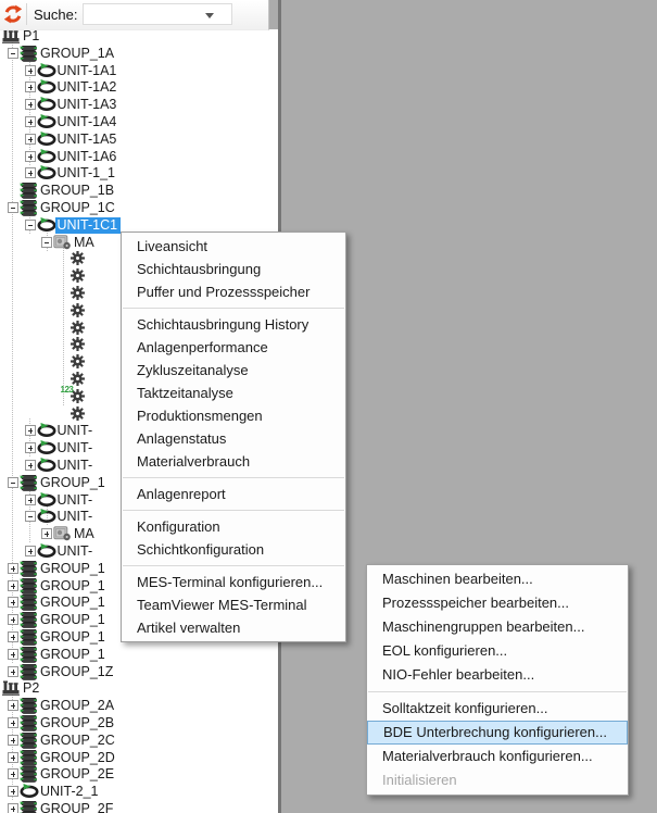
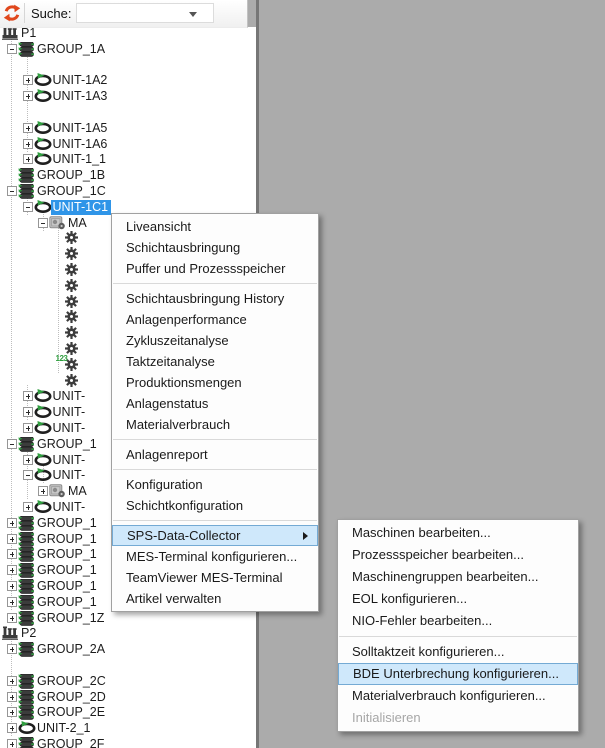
  P1
  GROUP_1A
- UNIT-1A1
  UNIT-1A2
  UNIT-1A3
- UNIT-1A4
  UNIT-1A5
  UNIT-1A6
  UNIT-1_1
  GROUP_1B
  GROUP_1C
  UNIT-1C1
  MA
  123
  UNIT-
  UNIT-
  UNIT-
  GROUP_1
  UNIT-
  UNIT-
  MA
  UNIT-
  GROUP_1
  GROUP_1
  GROUP_1
  GROUP_1
  GROUP_1
  GROUP_1
  GROUP_1Z
  P2
  GROUP_2A
- GROUP_2B
  GROUP_2C
  GROUP_2D
  GROUP_2E
  UNIT-2_1
  GROUP_2F
  Suche:
  Liveansicht
  Schichtausbringung
  Puffer und Prozessspeicher
  Schichtausbringung History
  Anlagenperformance
  Zykluszeitanalyse
  Taktzeitanalyse
  Produktionsmengen
  Anlagenstatus
  Materialverbrauch
  Anlagenreport
  Konfiguration
  Schichtkonfiguration
+ SPS-Data-Collector
  MES-Terminal konfigurieren...
  TeamViewer MES-Terminal
  Artikel verwalten
  Maschinen bearbeiten...
  Prozessspeicher bearbeiten...
  Maschinengruppen bearbeiten...
  EOL konfigurieren...
  NIO-Fehler bearbeiten...
  Solltaktzeit konfigurieren...
  BDE Unterbrechung konfigurieren...
  Materialverbrauch konfigurieren...
  Initialisieren
